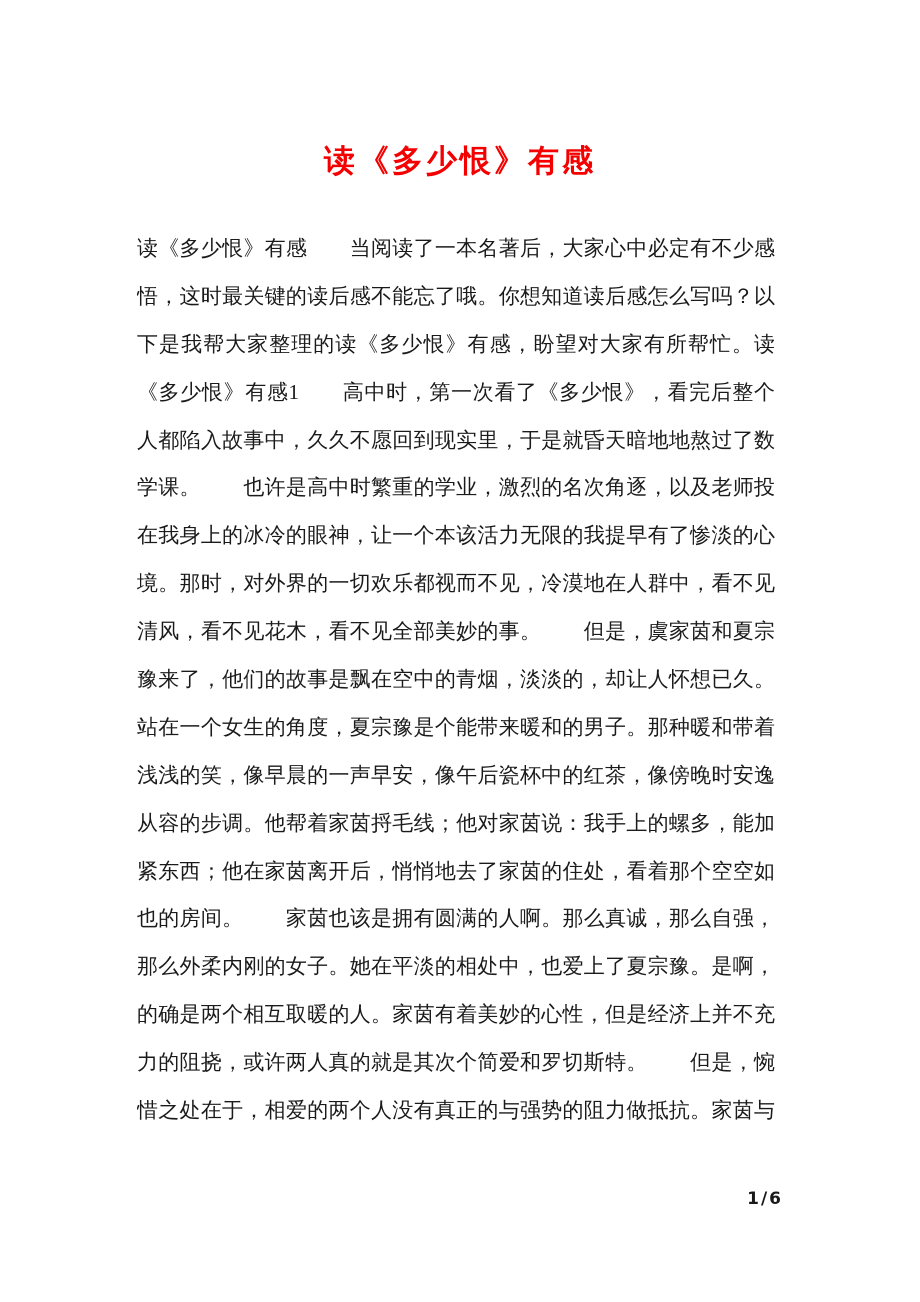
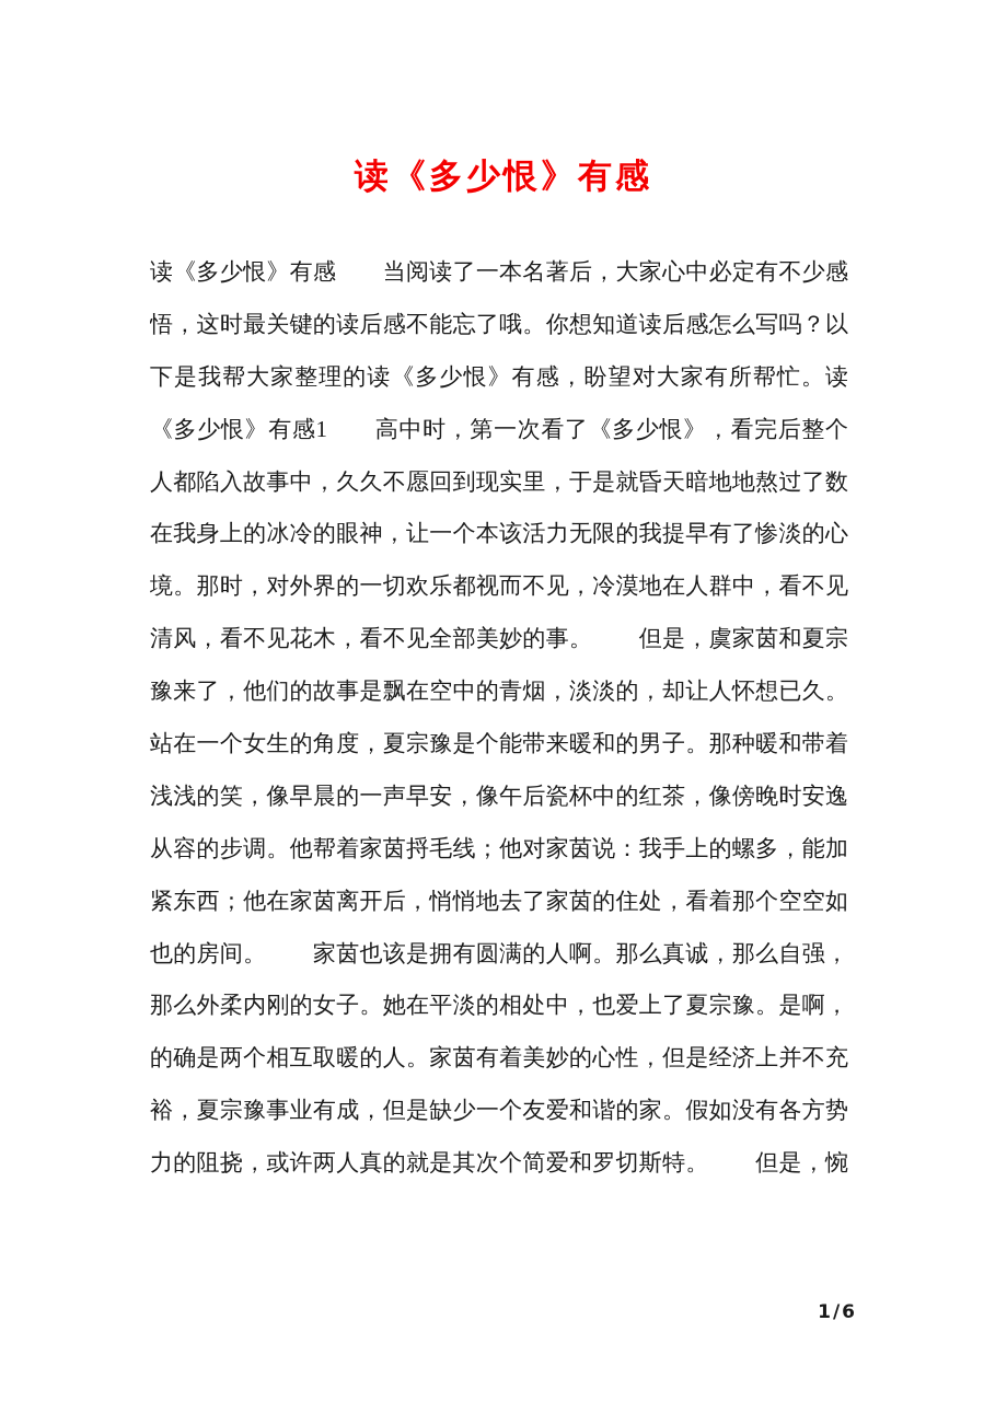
  读《多少恨》有感
  读《多少恨》有感 当阅读了一本名著后，大家心中必定有不少感
  悟，这时最关键的读后感不能忘了哦。你想知道读后感怎么写吗？以
  下是我帮大家整理的读《多少恨》有感，盼望对大家有所帮忙。读
  《多少恨》有感1 高中时，第一次看了《多少恨》，看完后整个
  人都陷入故事中，久久不愿回到现实里，于是就昏天暗地地熬过了数
- 学课。 也许是高中时繁重的学业，激烈的名次角逐，以及老师投
  在我身上的冰冷的眼神，让一个本该活力无限的我提早有了惨淡的心
  境。那时，对外界的一切欢乐都视而不见，冷漠地在人群中，看不见
  清风，看不见花木，看不见全部美妙的事。 但是，虞家茵和夏宗
  豫来了，他们的故事是飘在空中的青烟，淡淡的，却让人怀想已久。
  站在一个女生的角度，夏宗豫是个能带来暖和的男子。那种暖和带着
  浅浅的笑，像早晨的一声早安，像午后瓷杯中的红茶，像傍晚时安逸
  从容的步调。他帮着家茵捋毛线；他对家茵说：我手上的螺多，能加
  紧东西；他在家茵离开后，悄悄地去了家茵的住处，看着那个空空如
  也的房间。 家茵也该是拥有圆满的人啊。那么真诚，那么自强，
  那么外柔内刚的女子。她在平淡的相处中，也爱上了夏宗豫。是啊，
  的确是两个相互取暖的人。家茵有着美妙的心性，但是经济上并不充
+ 裕，夏宗豫事业有成，但是缺少一个友爱和谐的家。假如没有各方势
  力的阻挠，或许两人真的就是其次个简爱和罗切斯特。 但是，惋
- 惜之处在于，相爱的两个人没有真正的与强势的阻力做抵抗。家茵与
  1/6
